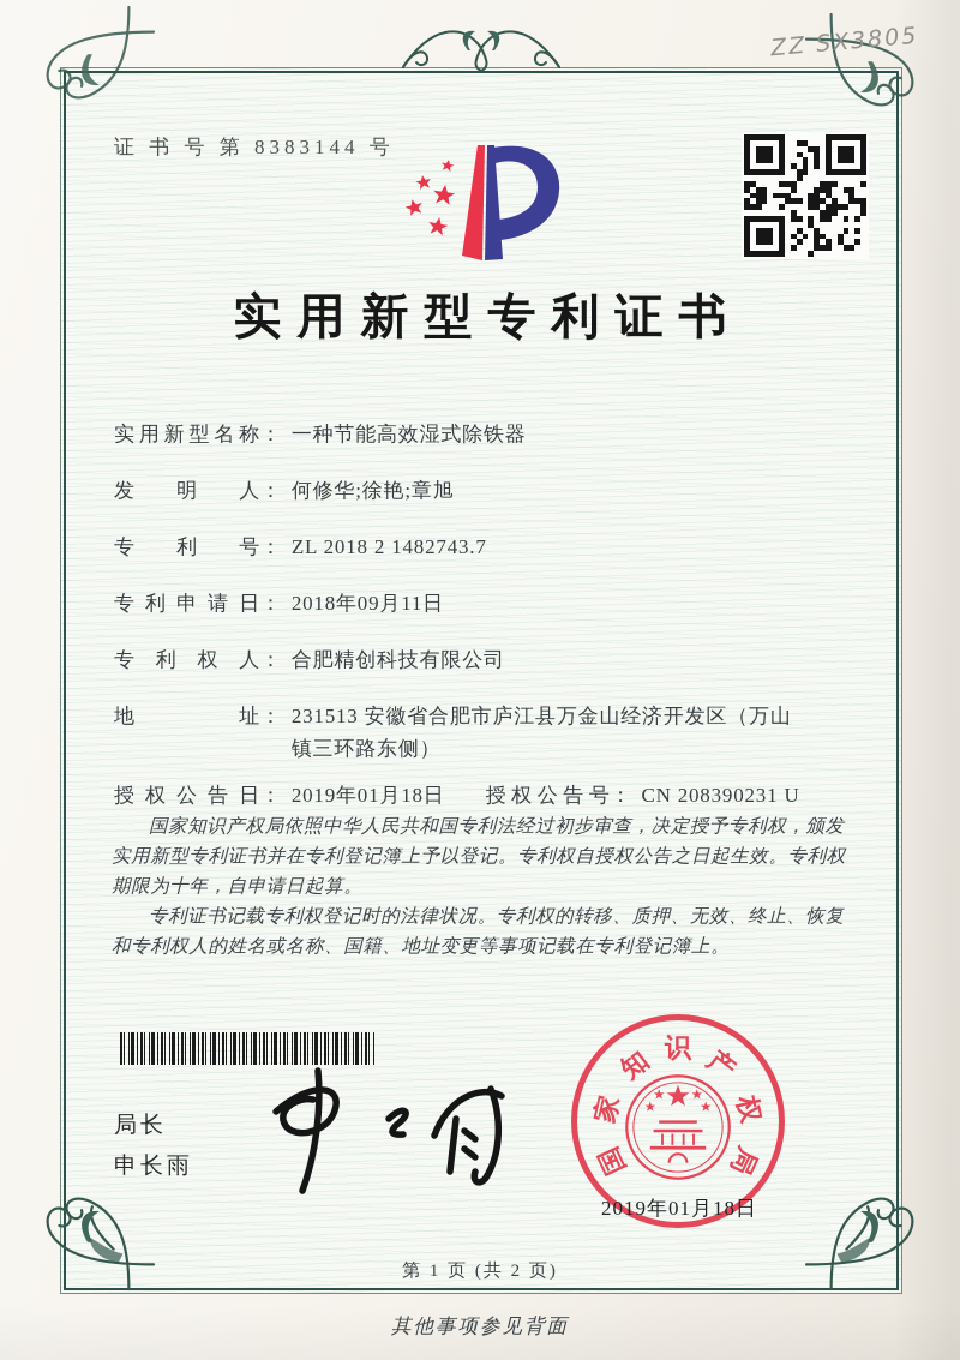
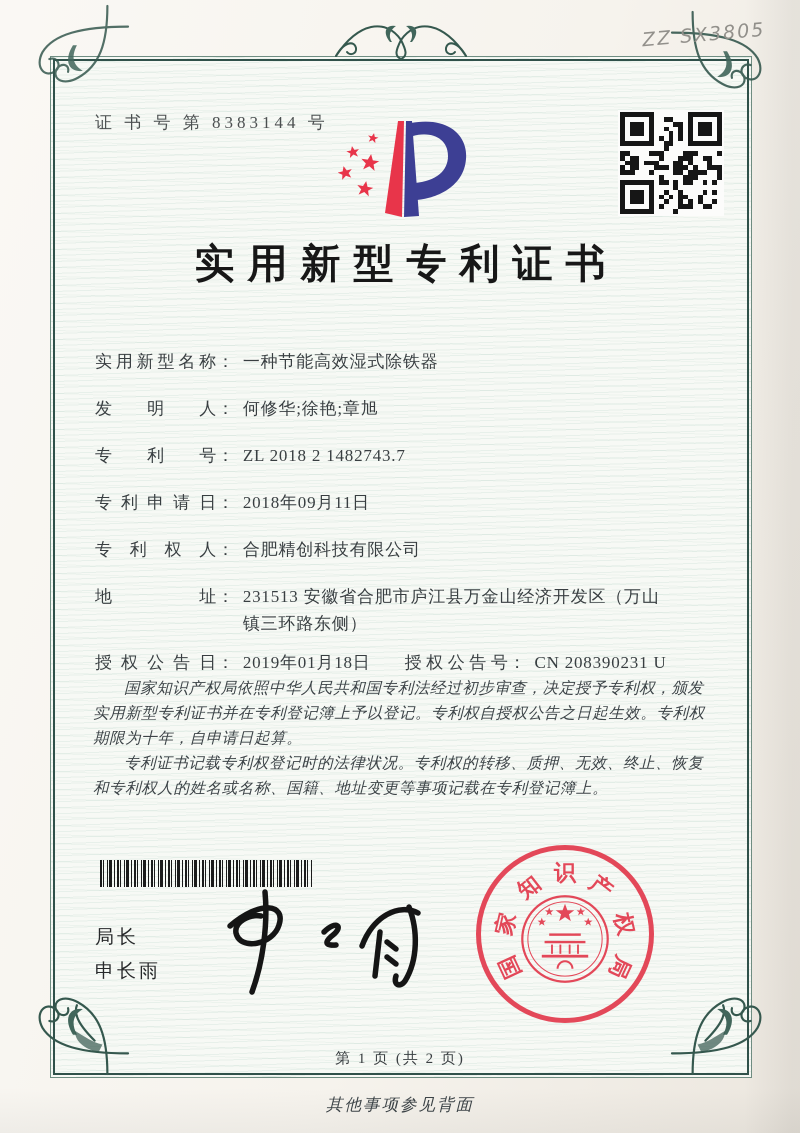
- 2019年01月18日
